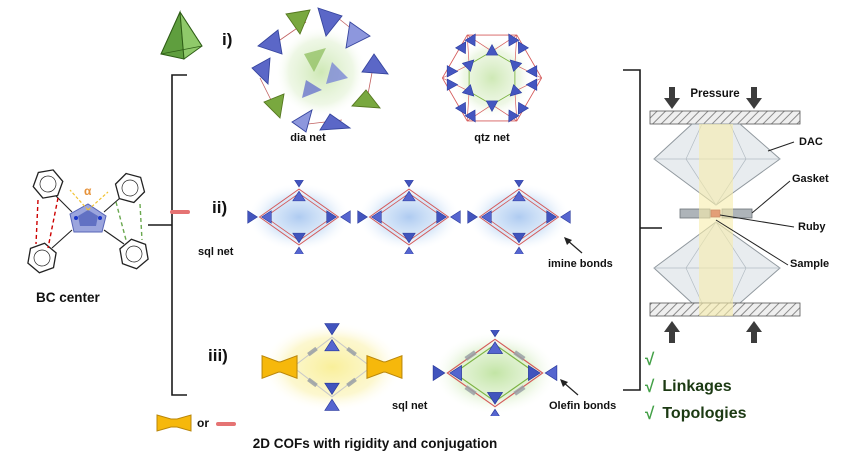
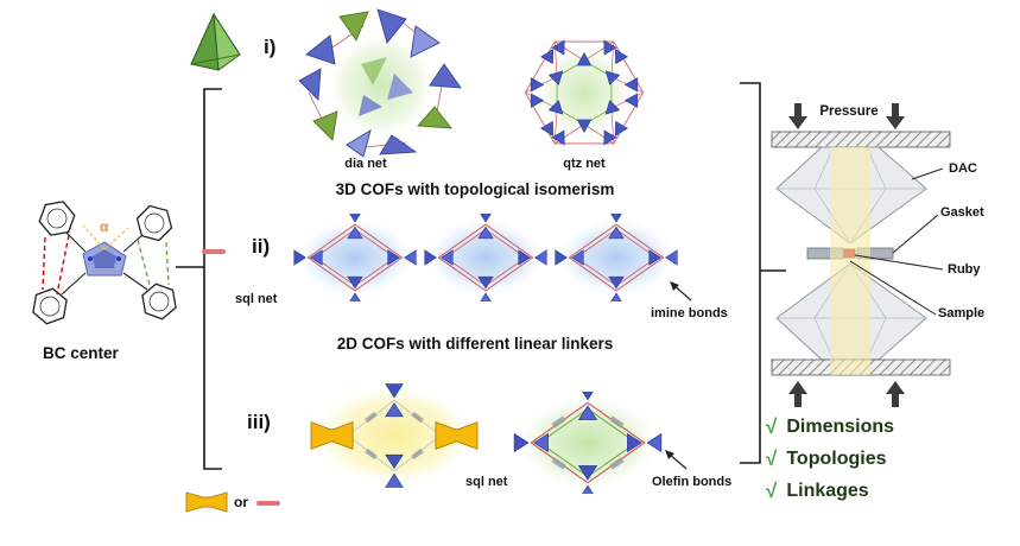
  α
  BC center
  i)
  dia net
  qtz net
+ 3D COFs with topological isomerism
  ii)
  sql net
  imine bonds
+ 2D COFs with different linear linkers
  iii)
  sql net
  Olefin bonds
  or
- 2D COFs with rigidity and conjugation
  Pressure
  DAC
  Gasket
  Ruby
  Sample
  √
+ Dimensions
  √
- Linkages
+ Topologies
  √
- Topologies
+ Linkages
